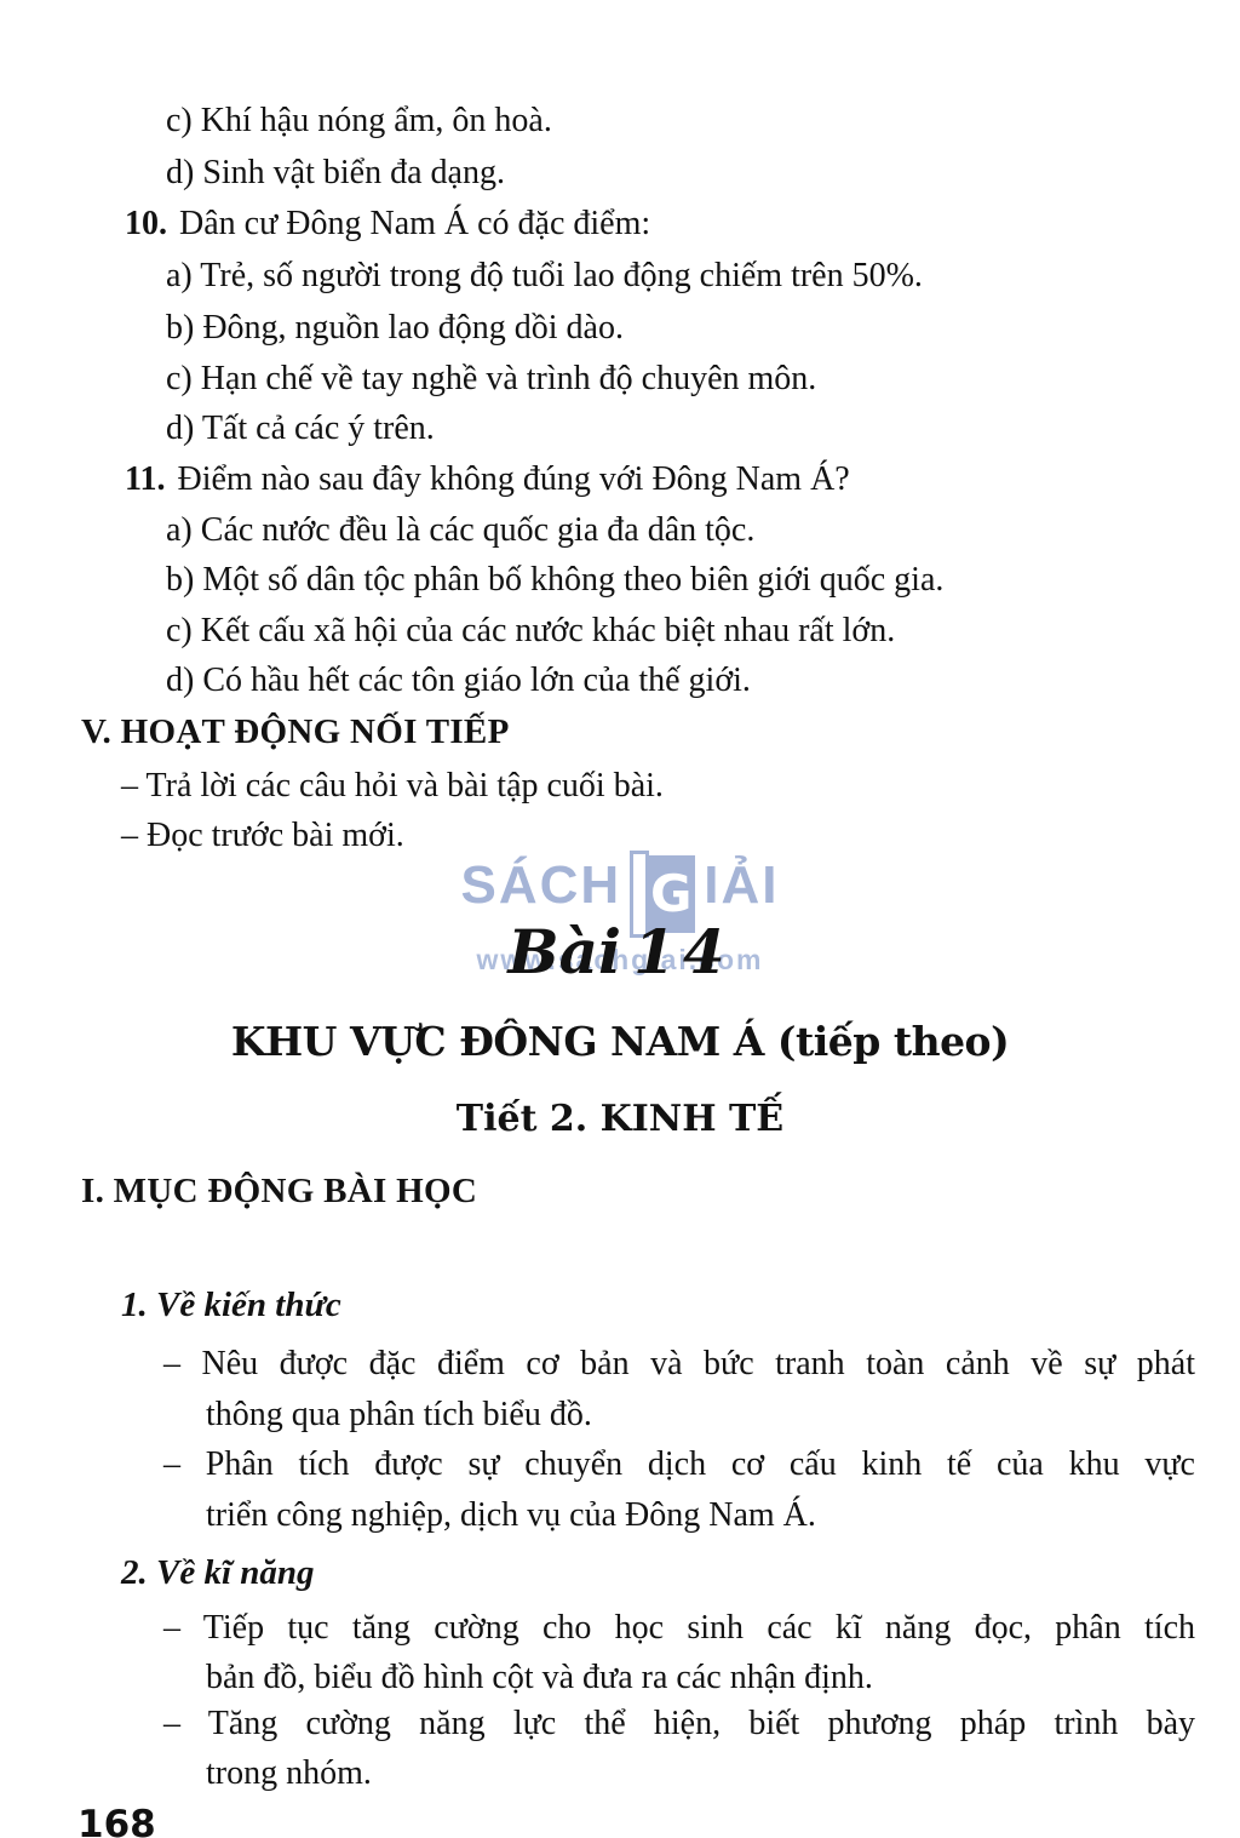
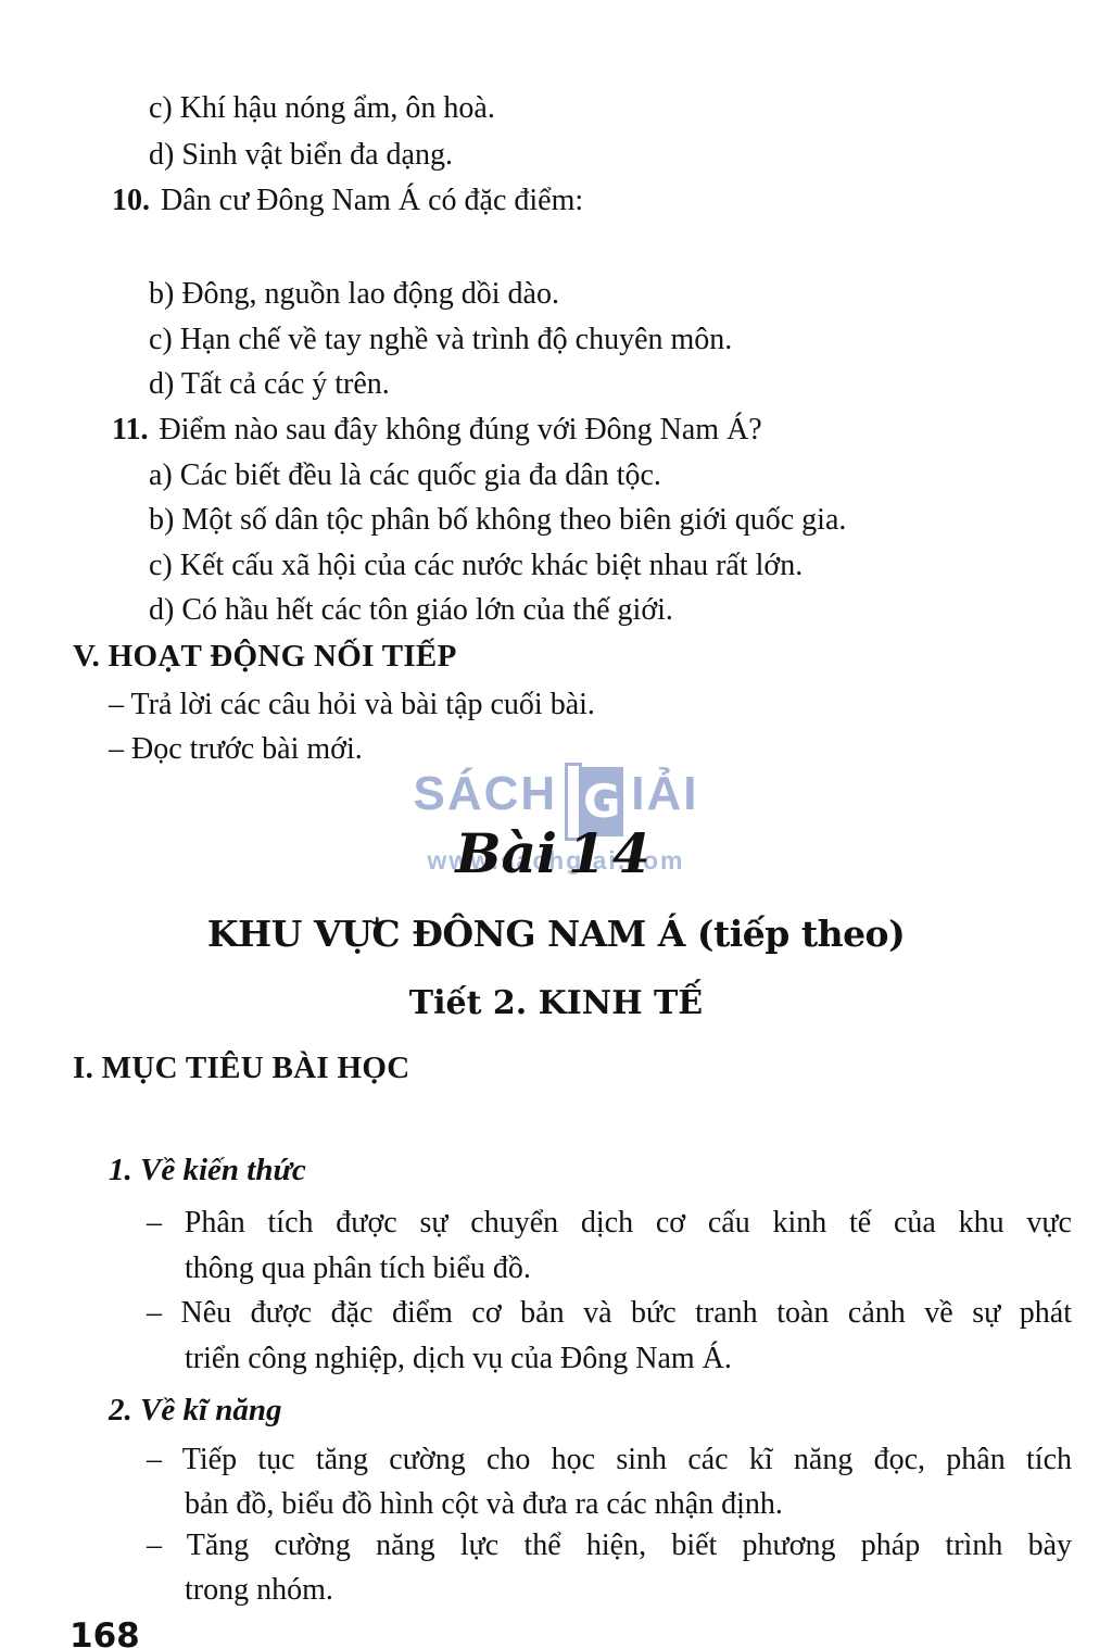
  c) Khí hậu nóng ẩm, ôn hoà.
  d) Sinh vật biển đa dạng.
  10. Dân cư Đông Nam Á có đặc điểm:
- a) Trẻ, số người trong độ tuổi lao động chiếm trên 50%.
  b) Đông, nguồn lao động dồi dào.
  c) Hạn chế về tay nghề và trình độ chuyên môn.
  d) Tất cả các ý trên.
  11. Điểm nào sau đây không đúng với Đông Nam Á?
- a) Các nước đều là các quốc gia đa dân tộc.
+ a) Các biết đều là các quốc gia đa dân tộc.
  b) Một số dân tộc phân bố không theo biên giới quốc gia.
  c) Kết cấu xã hội của các nước khác biệt nhau rất lớn.
  d) Có hầu hết các tôn giáo lớn của thế giới.
  V. HOẠT ĐỘNG NỐI TIẾP
  – Trả lời các câu hỏi và bài tập cuối bài.
  – Đọc trước bài mới.
  SÁCH
  G
  IẢI
  www.sachgiai.com
  Bài 14
  KHU VỰC ĐÔNG NAM Á (tiếp theo)
  Tiết 2. KINH TẾ
- I. MỤC ĐỘNG BÀI HỌC
+ I. MỤC TIÊU BÀI HỌC
  1. Về kiến thức
- – Nêu được đặc điểm cơ bản và bức tranh toàn cảnh về sự phát
+ – Phân tích được sự chuyển dịch cơ cấu kinh tế của khu vực
  thông qua phân tích biểu đồ.
- – Phân tích được sự chuyển dịch cơ cấu kinh tế của khu vực
+ – Nêu được đặc điểm cơ bản và bức tranh toàn cảnh về sự phát
  triển công nghiệp, dịch vụ của Đông Nam Á.
  2. Về kĩ năng
  – Tiếp tục tăng cường cho học sinh các kĩ năng đọc, phân tích
  bản đồ, biểu đồ hình cột và đưa ra các nhận định.
  – Tăng cường năng lực thể hiện, biết phương pháp trình bày
  trong nhóm.
  168
